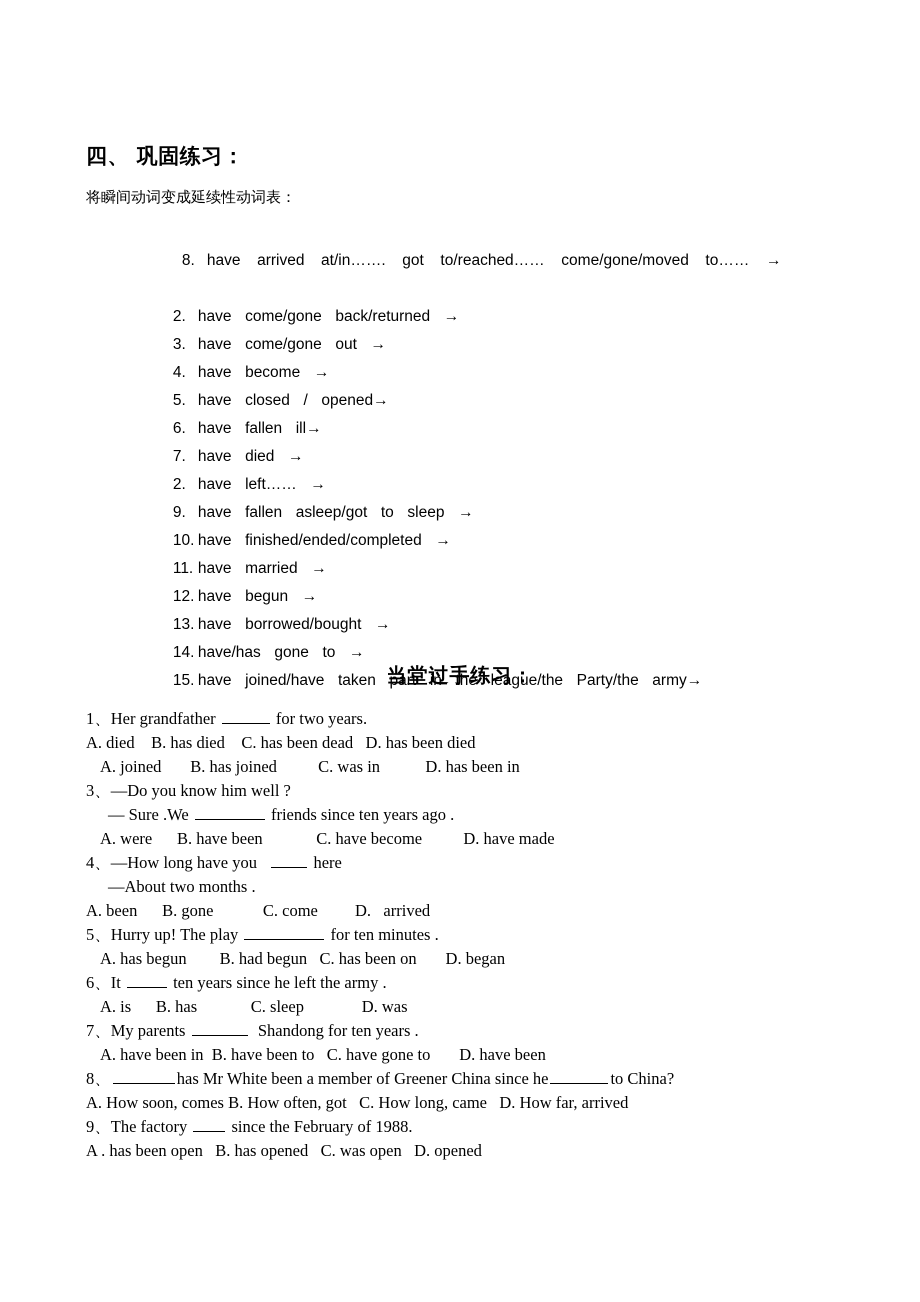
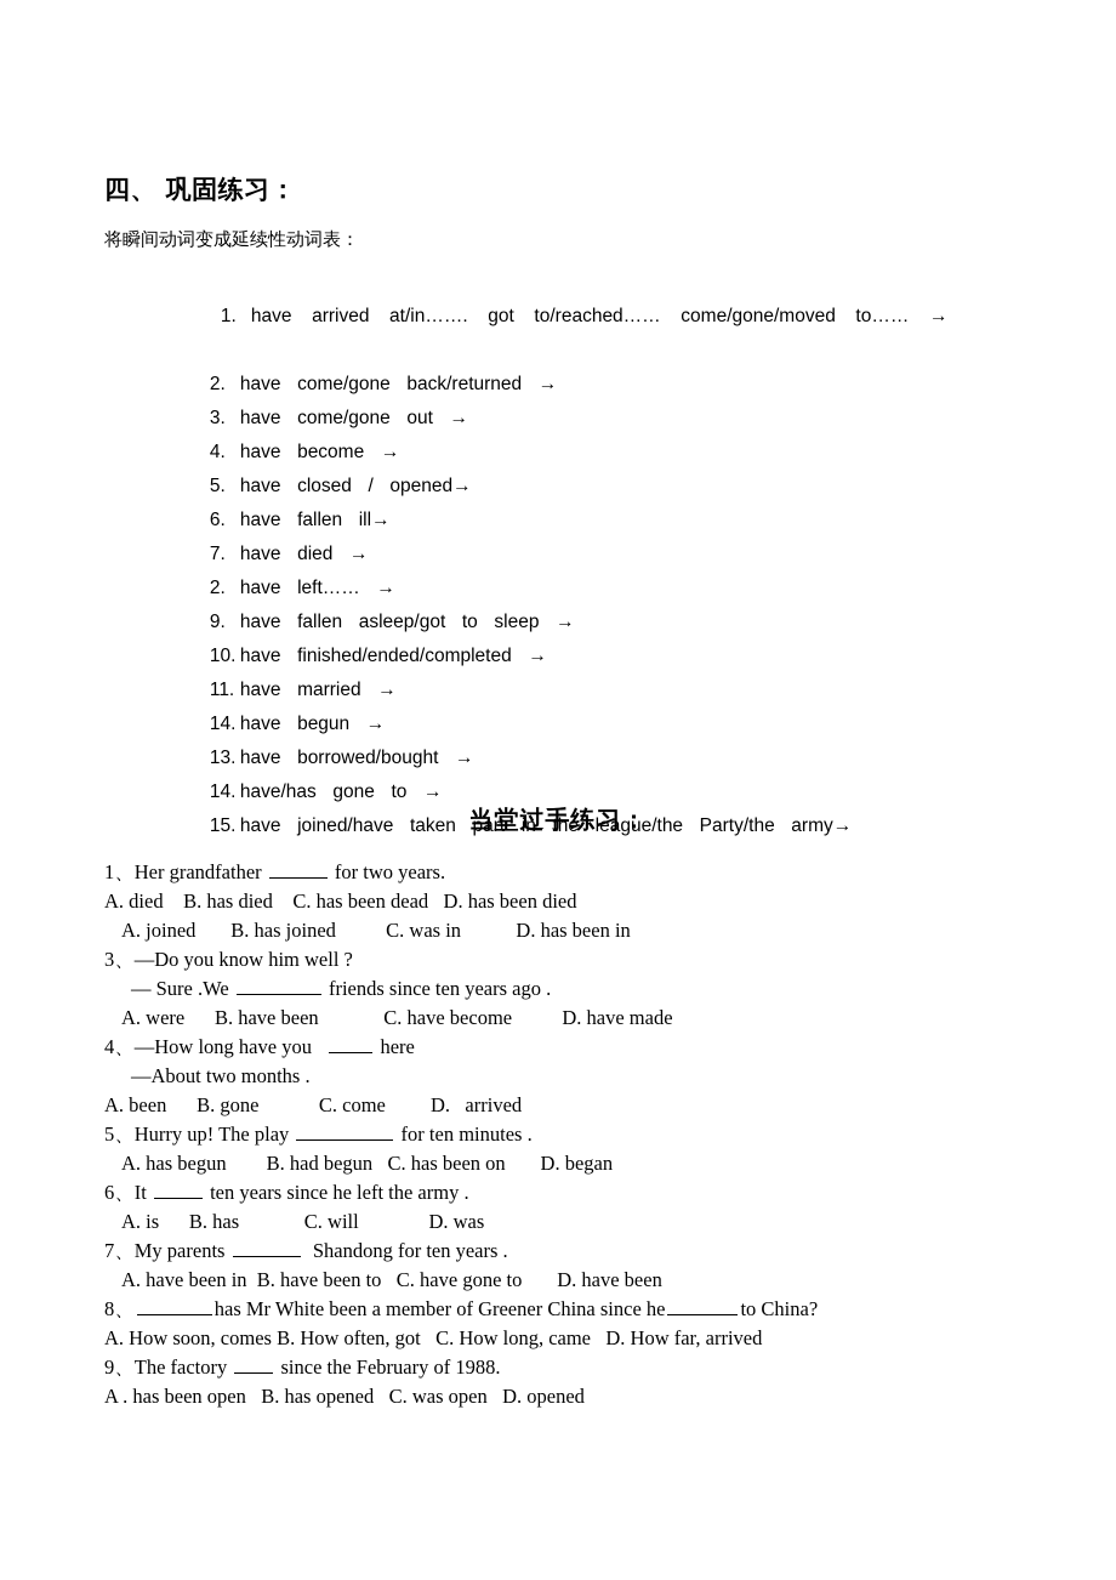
  四、 巩固练习：
  将瞬间动词变成延续性动词表：
- 8. have arrived at/in……. got to/reached…… come/gone/moved to…… →
+ 1. have arrived at/in……. got to/reached…… come/gone/moved to…… →
  2. have come/gone back/returned →
  3. have come/gone out →
  4. have become →
  5. have closed / opened→
  6. have fallen ill→
  7. have died →
  2. have left…… →
  9. have fallen asleep/got to sleep →
  10. have finished/ended/completed →
  11. have married →
- 12. have begun →
+ 14. have begun →
  13. have borrowed/bought →
  14. have/has gone to →
  15. have joined/have taken part in the league/the Party/the army→
  当堂过手练习：
  1、Her grandfather for two years.
  A. died B. has died C. has been dead D. has been died
  A. joined B. has joined C. was in D. has been in
  3、—Do you know him well ?
  — Sure .We friends since ten years ago .
  A. were B. have been C. have become D. have made
  4、—How long have you here
  —About two months .
  A. been B. gone C. come D. arrived
  5、Hurry up! The play for ten minutes .
  A. has begun B. had begun C. has been on D. began
  6、It ten years since he left the army .
- A. is B. has C. sleep D. was
+ A. is B. has C. will D. was
  7、My parents Shandong for ten years .
  A. have been in B. have been to C. have gone to D. have been
  8、 has Mr White been a member of Greener China since he to China?
  A. How soon, comes B. How often, got C. How long, came D. How far, arrived
  9、The factory since the February of 1988.
  A . has been open B. has opened C. was open D. opened
